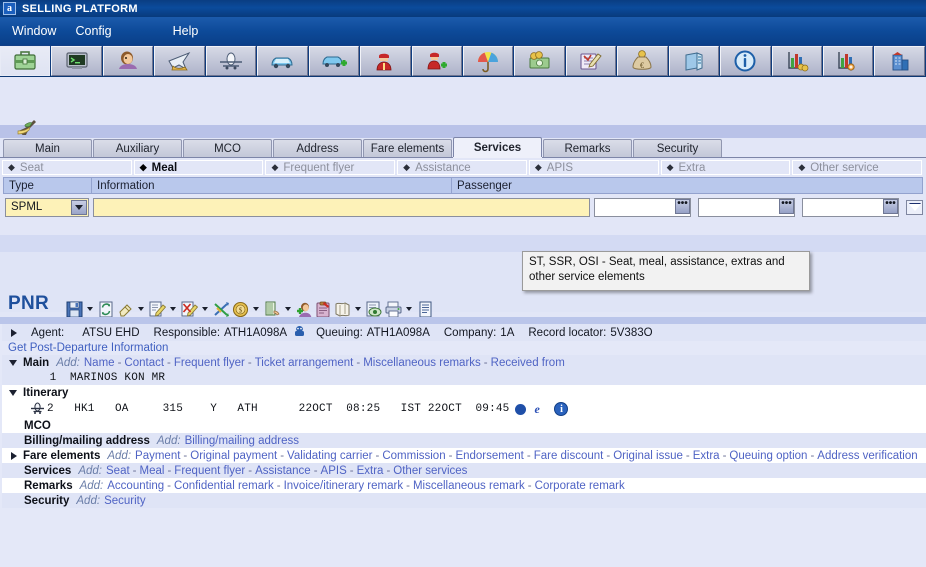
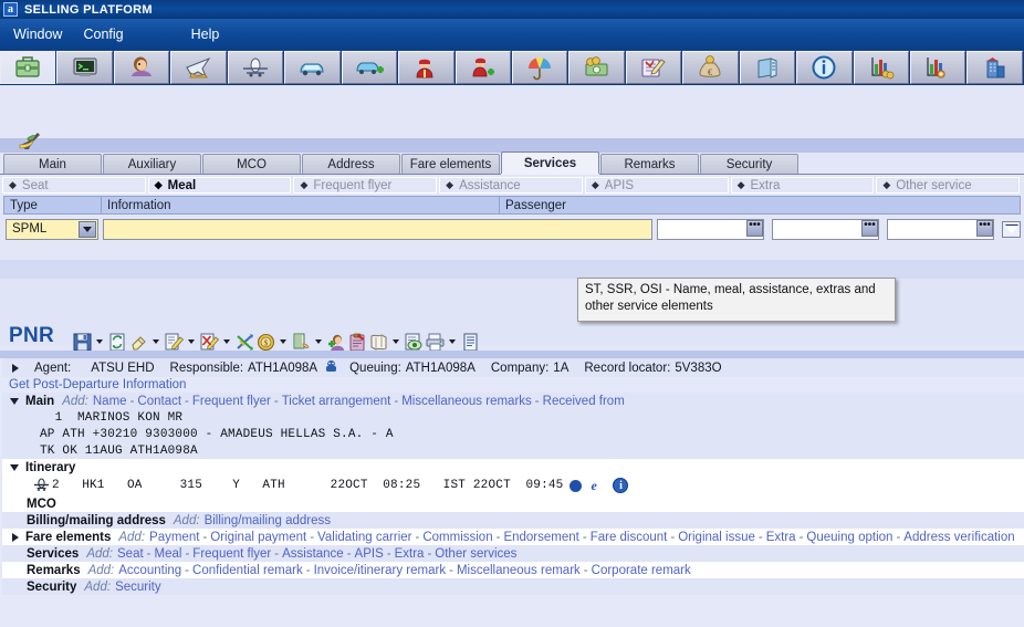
  a
  SELLING PLATFORM
  Window
  Config
  Help
  €
  Main
  Auxiliary
  MCO
  Address
  Fare elements
  Services
  Remarks
  Security
  ◆
  Seat
  ◆
  Meal
  ◆
  Frequent flyer
  ◆
  Assistance
  ◆
  APIS
  ◆
  Extra
  ◆
  Other service
  Type
  Information
  Passenger
  SPML
  •••
  •••
  •••
- ST, SSR, OSI - Seat, meal, assistance, extras and other service elements
+ ST, SSR, OSI - Name, meal, assistance, extras and other service elements
  PNR
  $
  Agent:
  ATSU EHD
  Responsible:
  ATH1A098A
  Queuing:
  ATH1A098A
  Company:
  1A
  Record locator:
  5V383O
  Get Post-Departure Information
  Main
  Add:
  Name
  -
  Contact
  -
  Frequent flyer
  -
  Ticket arrangement
  -
  Miscellaneous remarks
  -
  Received from
  1 MARINOS KON MR
+ AP ATH +30210 9303000 - AMADEUS HELLAS S.A. - A
+ TK OK 11AUG ATH1A098A
  Itinerary
  2 HK1 OA 315 Y ATH 22OCT 08:25 IST 22OCT 09:45
  e
  i
  MCO
  Billing/mailing address
  Add:
  Billing/mailing address
  Fare elements
  Add:
  Payment
  -
  Original payment
  -
  Validating carrier
  -
  Commission
  -
  Endorsement
  -
  Fare discount
  -
  Original issue
  -
  Extra
  -
  Queuing option
  -
  Address verification
  Services
  Add:
  Seat
  -
  Meal
  -
  Frequent flyer
  -
  Assistance
  -
  APIS
  -
  Extra
  -
  Other services
  Remarks
  Add:
  Accounting
  -
  Confidential remark
  -
  Invoice/itinerary remark
  -
  Miscellaneous remark
  -
  Corporate remark
  Security
  Add:
  Security
